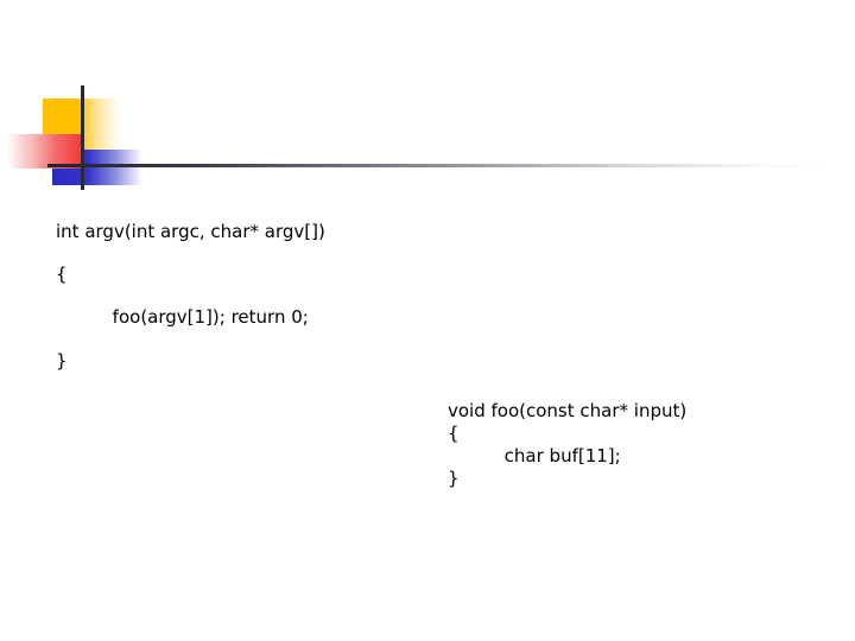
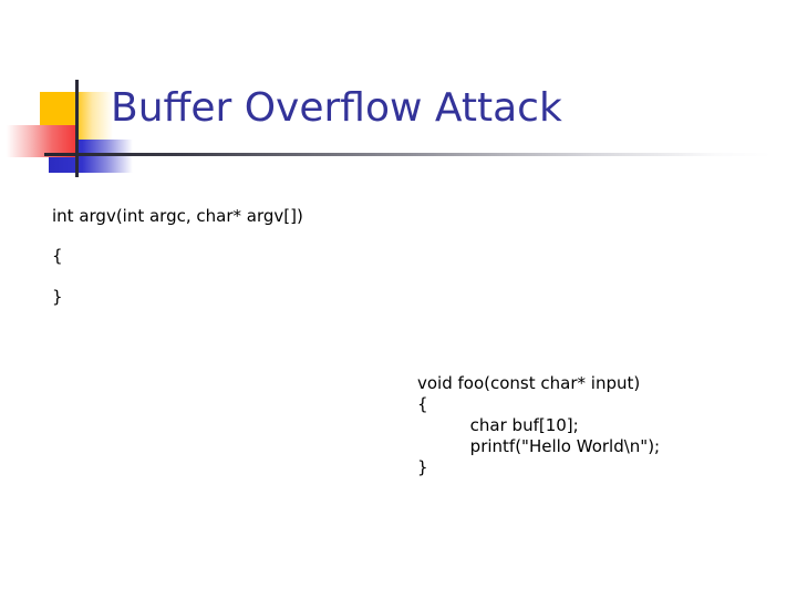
+ Buffer Overflow Attack
  int argv(int argc, char* argv[])
  {
- foo(argv[1]); return 0;
  }
  void foo(const char* input)
  {
- char buf[11];
+ char buf[10];
+ printf("Hello World\n");
  }
